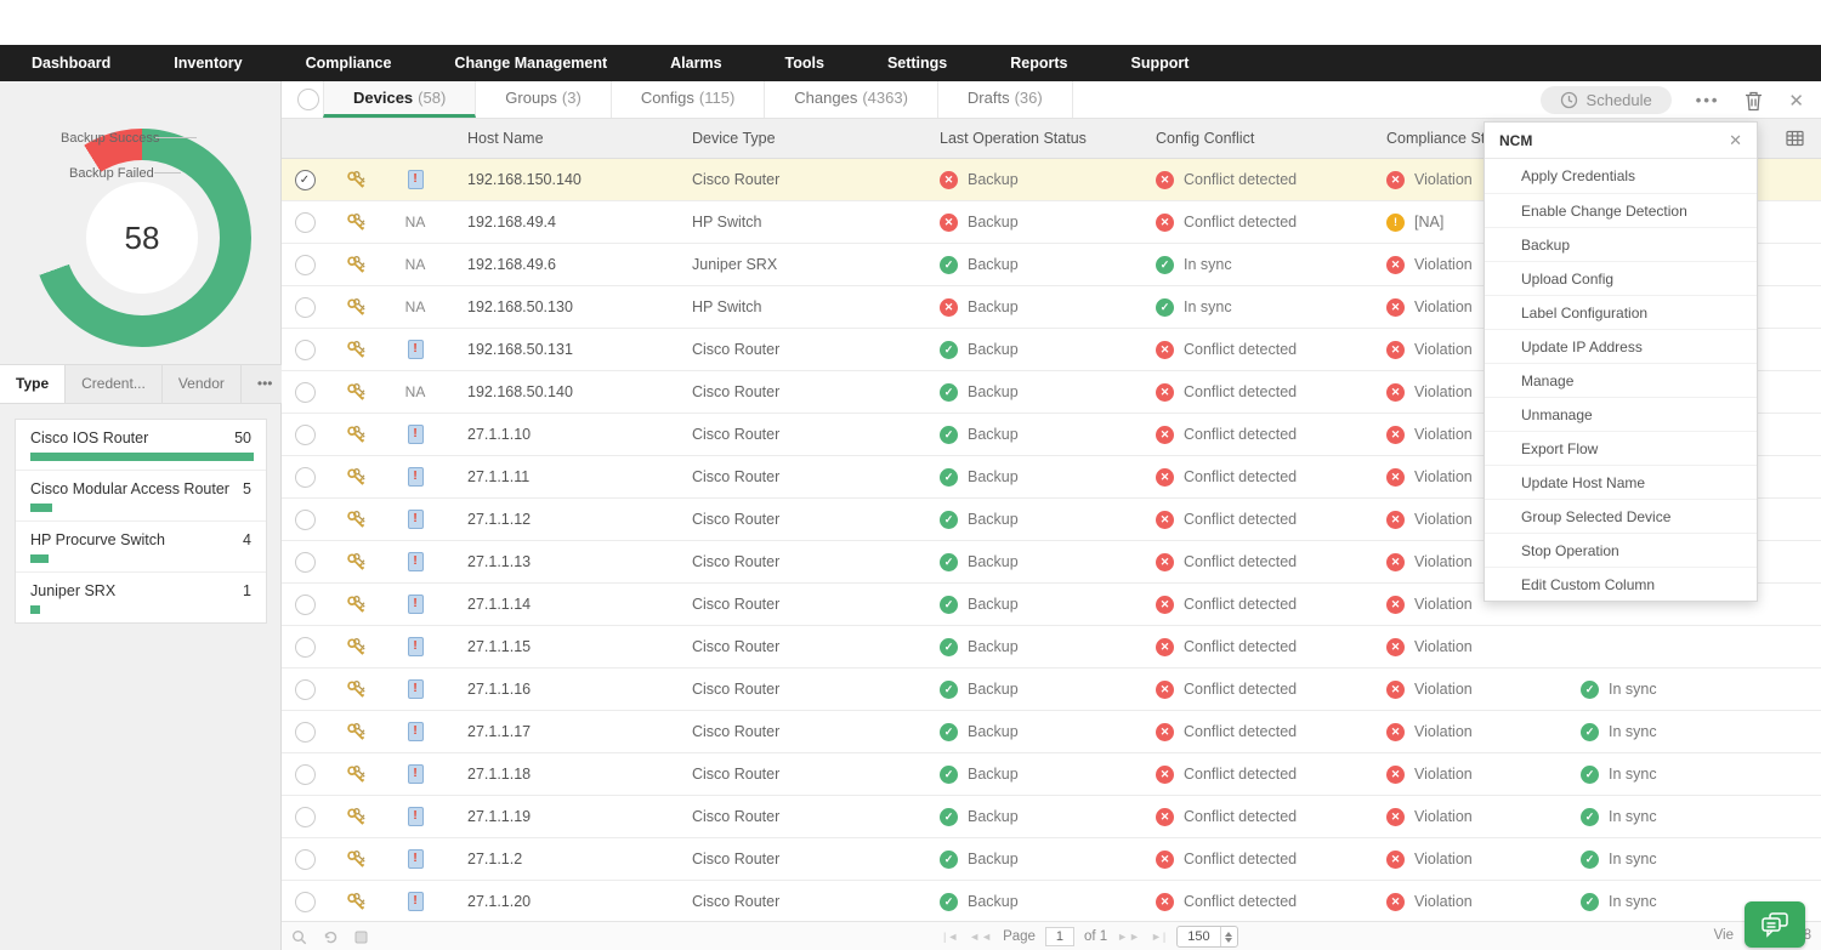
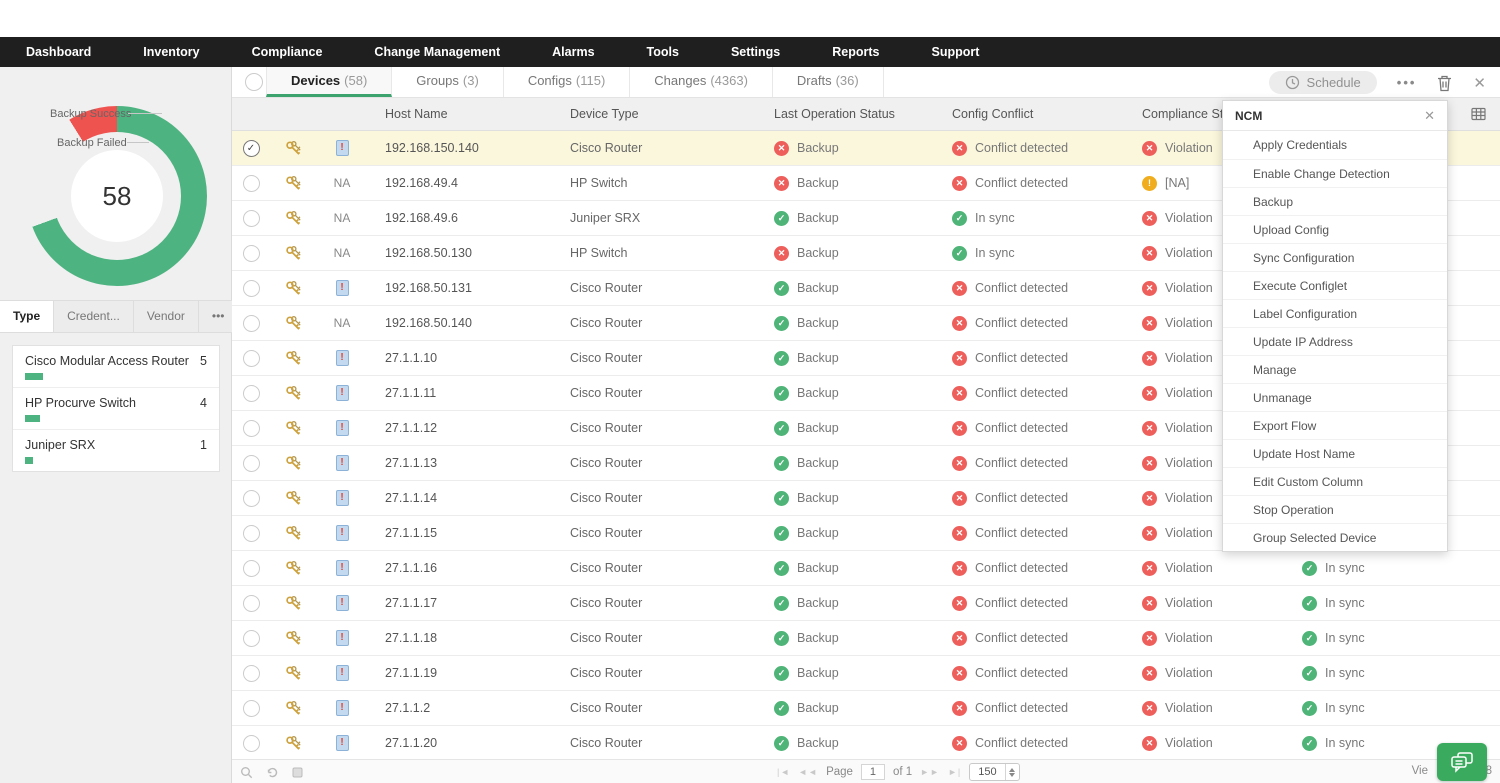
  Dashboard
  Inventory
  Compliance
  Change Management
  Alarms
  Tools
  Settings
  Reports
  Support
  58
  Backup Success
  Backup Failed
  Type
  Credent...
  Vendor
  •••
- Cisco IOS Router
- 50
  Cisco Modular Access Router
  5
  HP Procurve Switch
  4
  Juniper SRX
  1
  Devices (58)
  Groups (3)
  Configs (115)
  Changes (4363)
  Drafts (36)
  Schedule
  •••
  ✕
  Host Name
  Device Type
  Last Operation Status
  Config Conflict
  ✓
  !
  192.168.150.140
  Cisco Router
  ✕
  Backup
  ✕
  Conflict detected
  ✕
  Violation
  NA
  192.168.49.4
  HP Switch
  ✕
  Backup
  ✕
  Conflict detected
  !
  [NA]
  NA
  192.168.49.6
  Juniper SRX
  ✓
  Backup
  ✓
  In sync
  ✕
  Violation
  NA
  192.168.50.130
  HP Switch
  ✕
  Backup
  ✓
  In sync
  ✕
  Violation
  !
  192.168.50.131
  Cisco Router
  ✓
  Backup
  ✕
  Conflict detected
  ✕
  Violation
  NA
  192.168.50.140
  Cisco Router
  ✓
  Backup
  ✕
  Conflict detected
  ✕
  Violation
  !
  27.1.1.10
  Cisco Router
  ✓
  Backup
  ✕
  Conflict detected
  ✕
  Violation
  !
  27.1.1.11
  Cisco Router
  ✓
  Backup
  ✕
  Conflict detected
  ✕
  Violation
  !
  27.1.1.12
  Cisco Router
  ✓
  Backup
  ✕
  Conflict detected
  ✕
  Violation
  !
  27.1.1.13
  Cisco Router
  ✓
  Backup
  ✕
  Conflict detected
  ✕
  Violation
  !
  27.1.1.14
  Cisco Router
  ✓
  Backup
  ✕
  Conflict detected
  ✕
  Violation
  !
  27.1.1.15
  Cisco Router
  ✓
  Backup
  ✕
  Conflict detected
  ✕
  Violation
  !
  27.1.1.16
  Cisco Router
  ✓
  Backup
  ✕
  Conflict detected
  ✕
  Violation
  ✓
  In sync
  !
  27.1.1.17
  Cisco Router
  ✓
  Backup
  ✕
  Conflict detected
  ✕
  Violation
  ✓
  In sync
  !
  27.1.1.18
  Cisco Router
  ✓
  Backup
  ✕
  Conflict detected
  ✕
  Violation
  ✓
  In sync
  !
  27.1.1.19
  Cisco Router
  ✓
  Backup
  ✕
  Conflict detected
  ✕
  Violation
  ✓
  In sync
  !
  27.1.1.2
  Cisco Router
  ✓
  Backup
  ✕
  Conflict detected
  ✕
  Violation
  ✓
  In sync
  !
  27.1.1.20
  Cisco Router
  ✓
  Backup
  ✕
  Conflict detected
  ✕
  Violation
  ✓
  In sync
  |◄
  ◄◄
  Page
  1
  of 1
  ►►
  ►|
  150
  Vie
  NCM
  ✕
  Apply Credentials
  Enable Change Detection
  Backup
  Upload Config
+ Sync Configuration
+ Execute Configlet
  Label Configuration
  Update IP Address
  Manage
  Unmanage
  Export Flow
  Update Host Name
- Group Selected Device
+ Edit Custom Column
  Stop Operation
- Edit Custom Column
+ Group Selected Device
